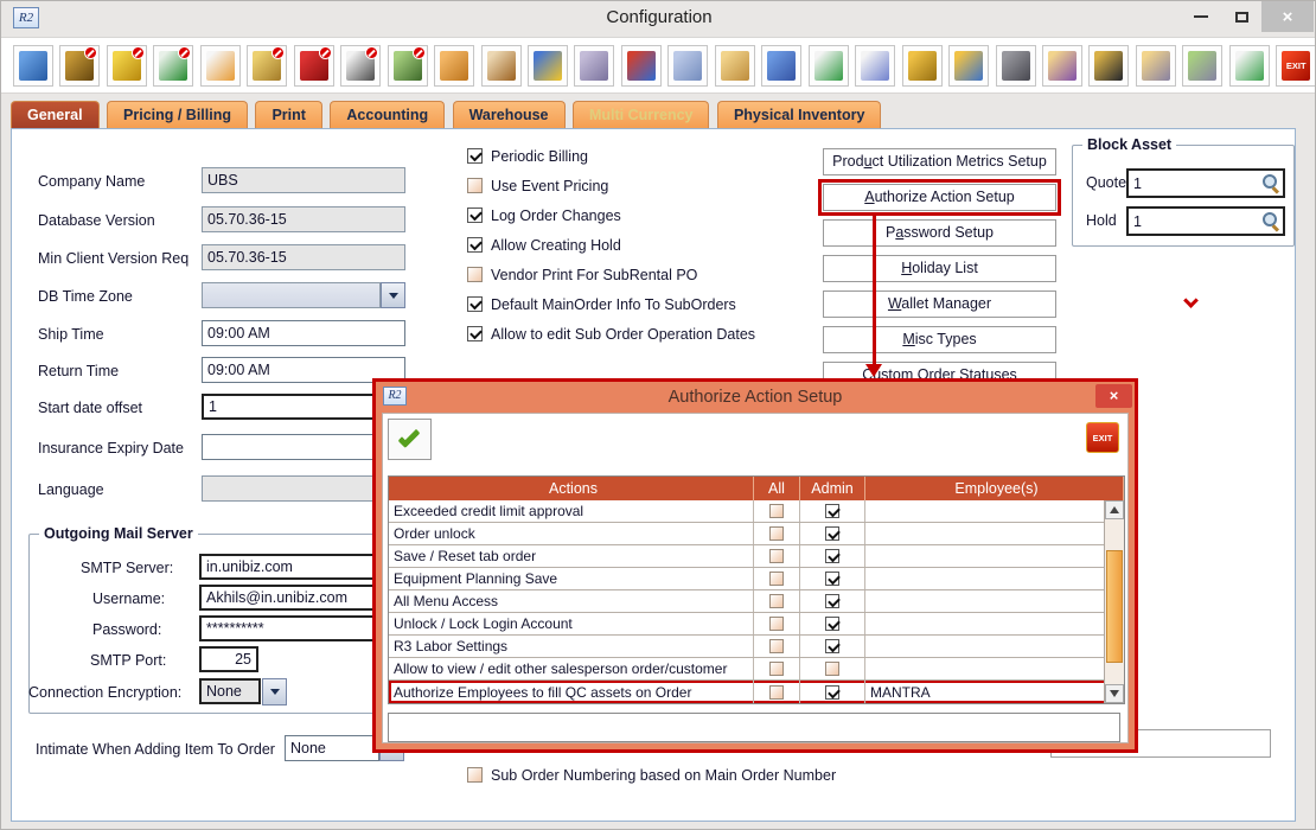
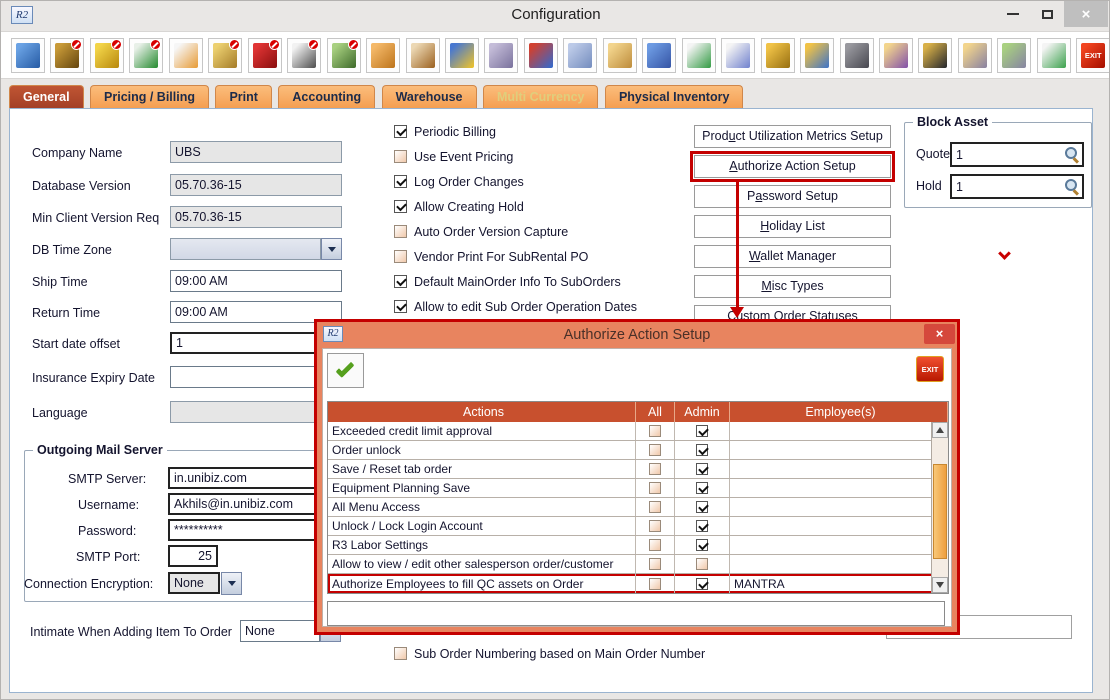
  R2
  Configuration
  ×
  EXIT
  General Pricing / Billing Print Accounting Warehouse Multi Currency Physical Inventory
  Company Name
  UBS
  Database Version
  05.70.36-15
  Min Client Version Req
  05.70.36-15
  DB Time Zone
  Ship Time
  09:00 AM
  Return Time
  09:00 AM
  Start date offset
  1
  Insurance Expiry Date
  Language
  Outgoing Mail Server
  SMTP Server:
  in.unibiz.com
  Username:
  Akhils@in.unibiz.com
  Password:
  **********
  SMTP Port:
  25
  Connection Encryption:
  None
  Intimate When Adding Item To Order
  None
  Sub Order Numbering based on Main Order Number
  Periodic Billing
  Use Event Pricing
  Log Order Changes
  Allow Creating Hold
+ Auto Order Version Capture
  Vendor Print For SubRental PO
  Default MainOrder Info To SubOrders
  Allow to edit Sub Order Operation Dates
  Product Utilization Metrics Setup
  Authorize Action Setup
  Password Setup
  Holiday List
  Wallet Manager
  Misc Types
  Custom Order Statuses
  Block Asset
  Quote
  1
  Hold
  1
  R2
  Authorize Action Setup
  ×
  EXIT
  Actions
  All
  Admin
  Employee(s)
  Exceeded credit limit approval
  Order unlock
  Save / Reset tab order
  Equipment Planning Save
  All Menu Access
  Unlock / Lock Login Account
  R3 Labor Settings
  Allow to view / edit other salesperson order/customer
  Authorize Employees to fill QC assets on Order
  MANTRA
